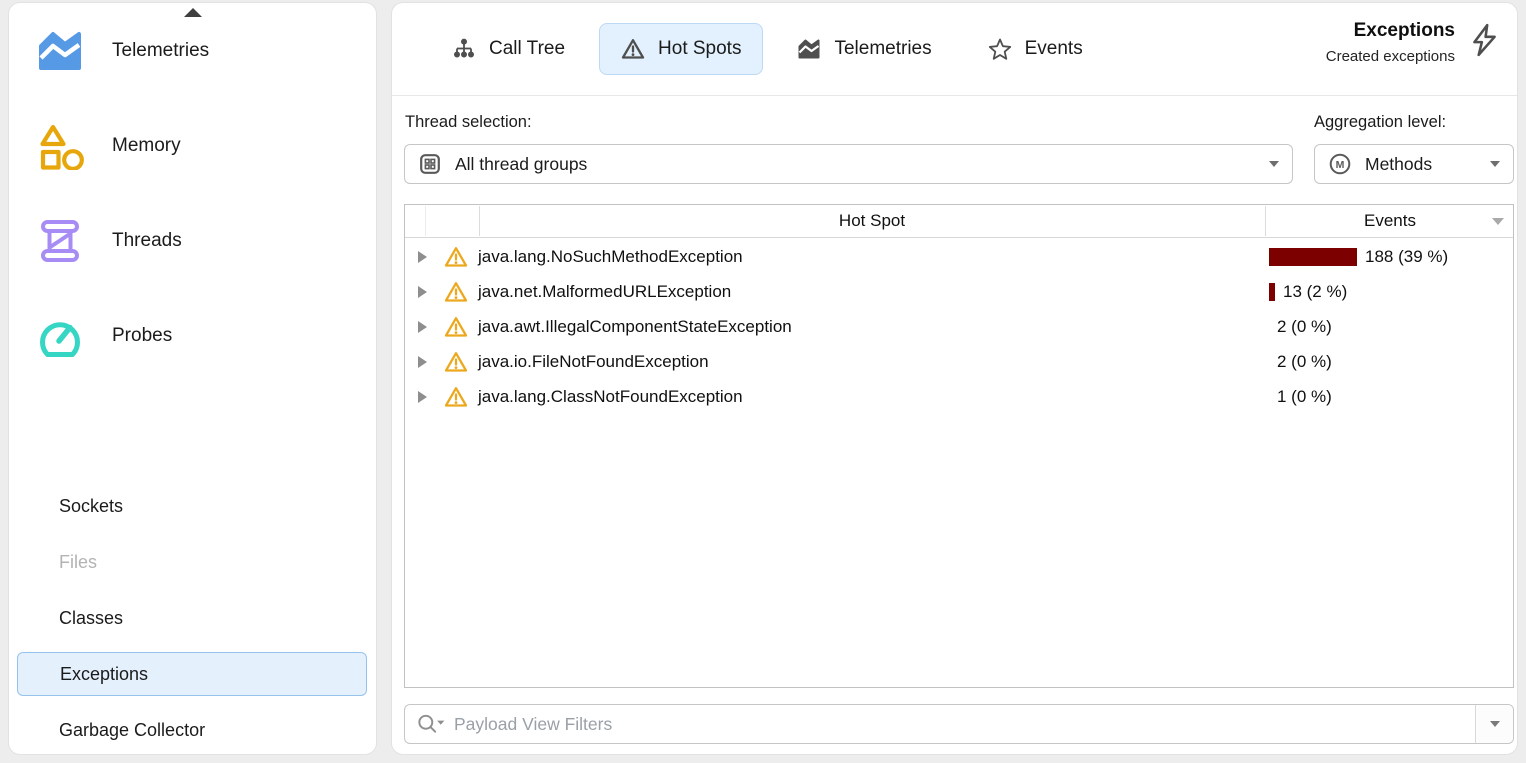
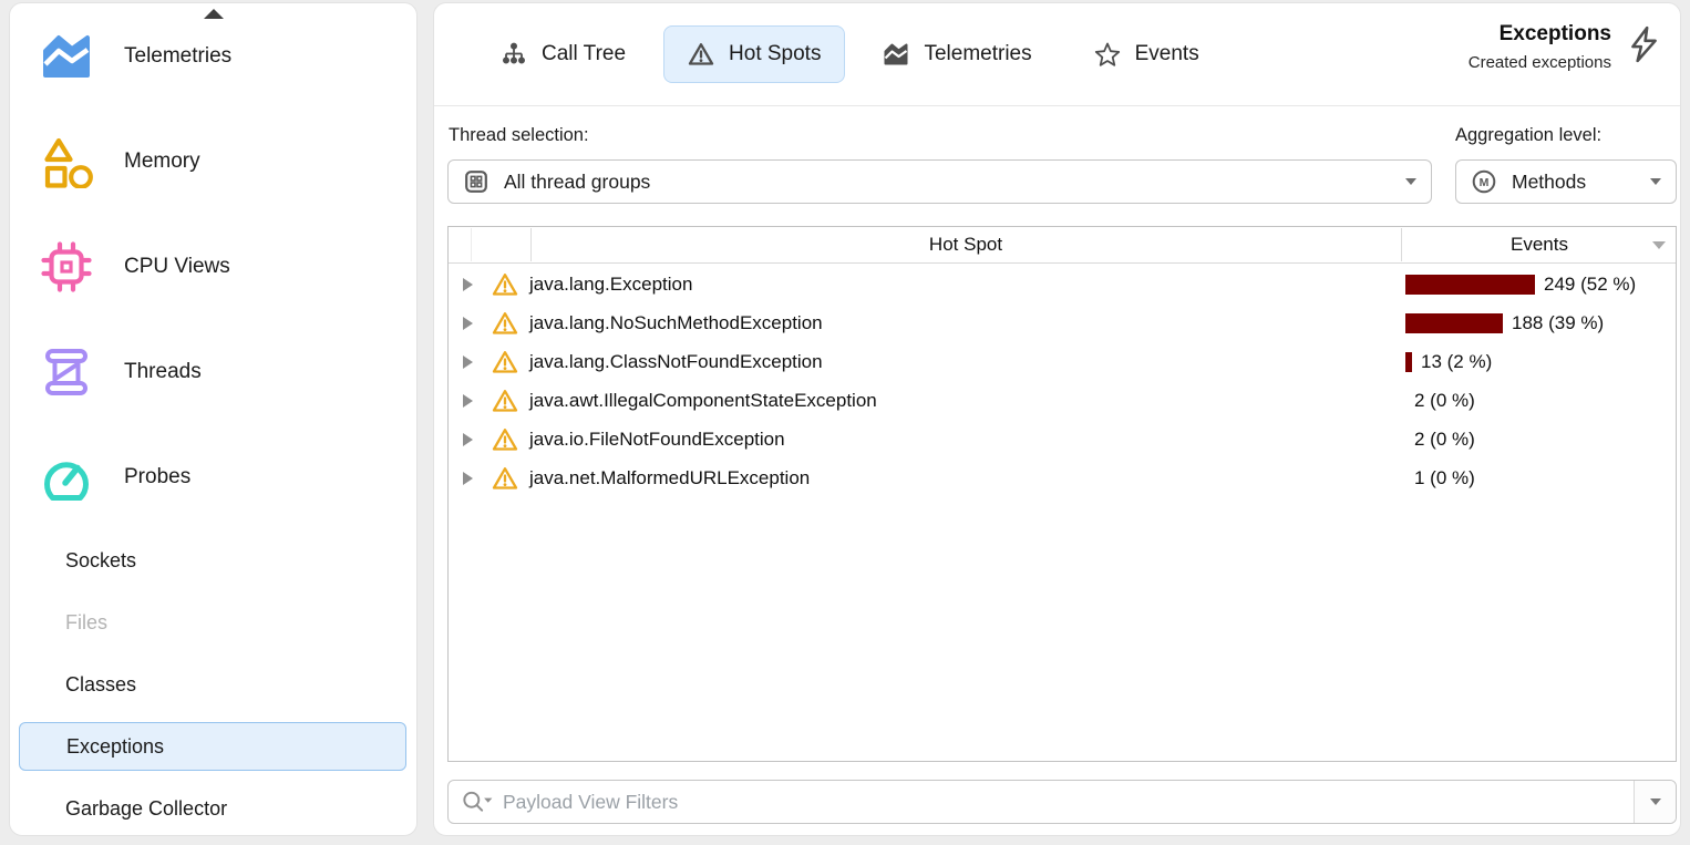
  Telemetries
  Memory
+ CPU Views
  Threads
  Probes
  Sockets
  Files
  Classes
  Exceptions
  Garbage Collector
  Call Tree
  Hot Spots
  Telemetries
  Events
  Exceptions
  Created exceptions
  Thread selection:
  All thread groups
  Aggregation level:
  M
  Methods
  Hot Spot
  Events
+ java.lang.Exception
+ 249 (52 %)
  java.lang.NoSuchMethodException
  188 (39 %)
- java.net.MalformedURLException
+ java.lang.ClassNotFoundException
  13 (2 %)
  java.awt.IllegalComponentStateException
  2 (0 %)
  java.io.FileNotFoundException
  2 (0 %)
- java.lang.ClassNotFoundException
+ java.net.MalformedURLException
  1 (0 %)
  Payload View Filters
